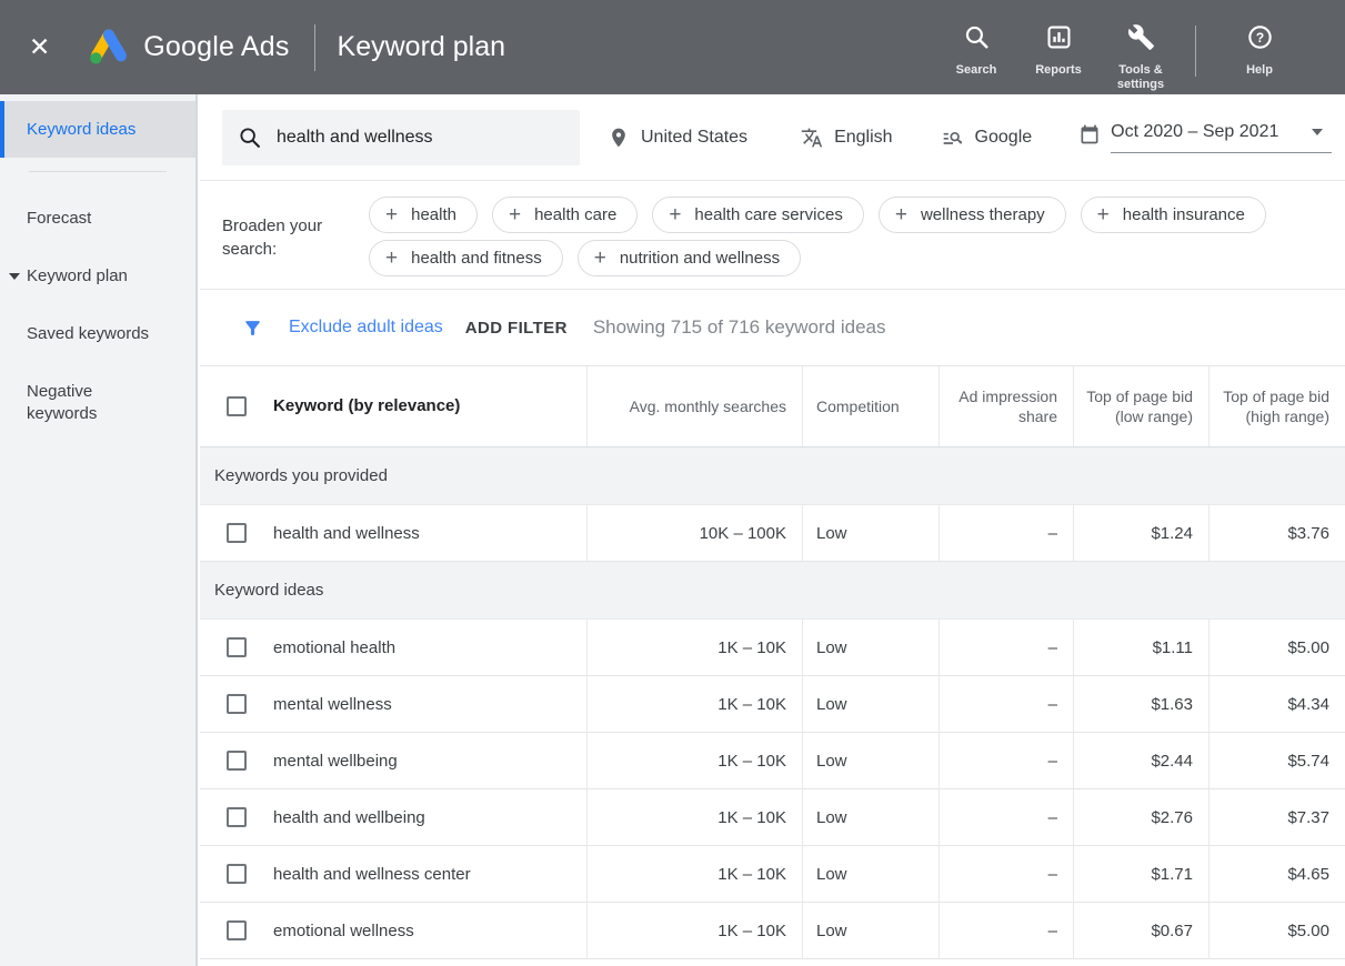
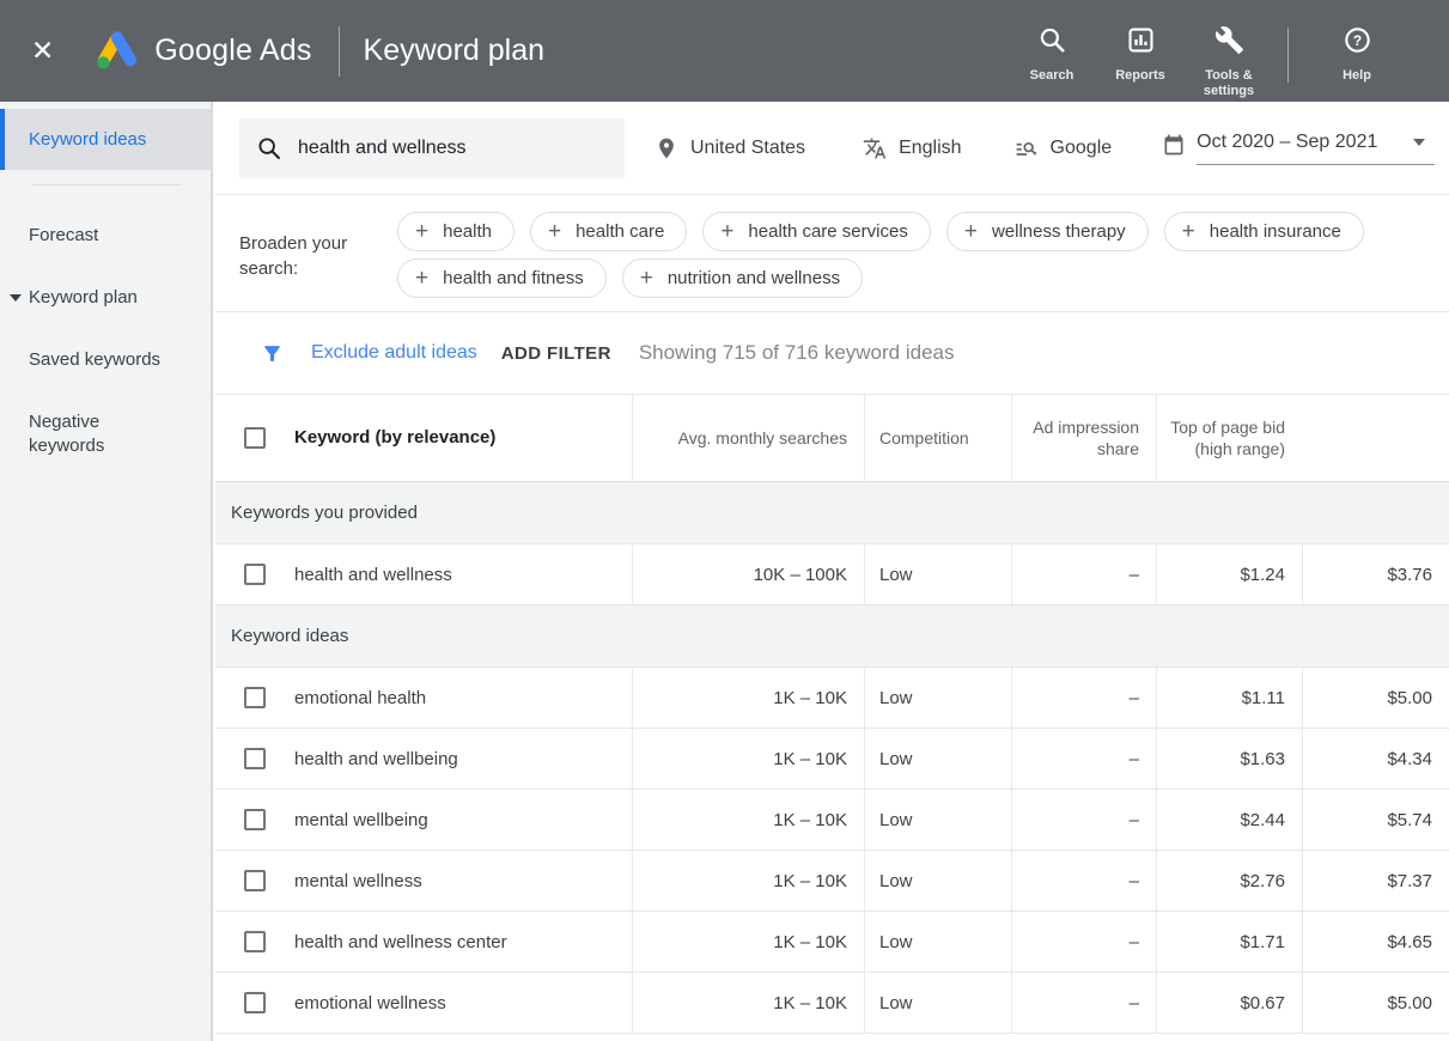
  ✕
  Google Ads
  Keyword plan
  Search
  Reports
  Tools & settings
  ?
  Help
  Keyword ideas
  Forecast
  Keyword plan
  Saved keywords
  Negative keywords
  health and wellness
  United States
  English
  Google
  Oct 2020 – Sep 2021
  Broaden your search:
  +
  health
  +
  health care
  +
  health care services
  +
  wellness therapy
  +
  health insurance
  +
  health and fitness
  +
  nutrition and wellness
  Exclude adult ideas
  ADD FILTER
  Showing 715 of 716 keyword ideas
  Keyword (by relevance)
  Avg. monthly searches
  Competition
  Ad impression share
- Top of page bid (low range)
  Top of page bid (high range)
  Keywords you provided
  health and wellness
  10K – 100K
  Low
  –
  $1.24
  $3.76
  Keyword ideas
  emotional health
  1K – 10K
  Low
  –
  $1.11
  $5.00
- mental wellness
+ health and wellbeing
  1K – 10K
  Low
  –
  $1.63
  $4.34
  mental wellbeing
  1K – 10K
  Low
  –
  $2.44
  $5.74
- health and wellbeing
+ mental wellness
  1K – 10K
  Low
  –
  $2.76
  $7.37
  health and wellness center
  1K – 10K
  Low
  –
  $1.71
  $4.65
  emotional wellness
  1K – 10K
  Low
  –
  $0.67
  $5.00
